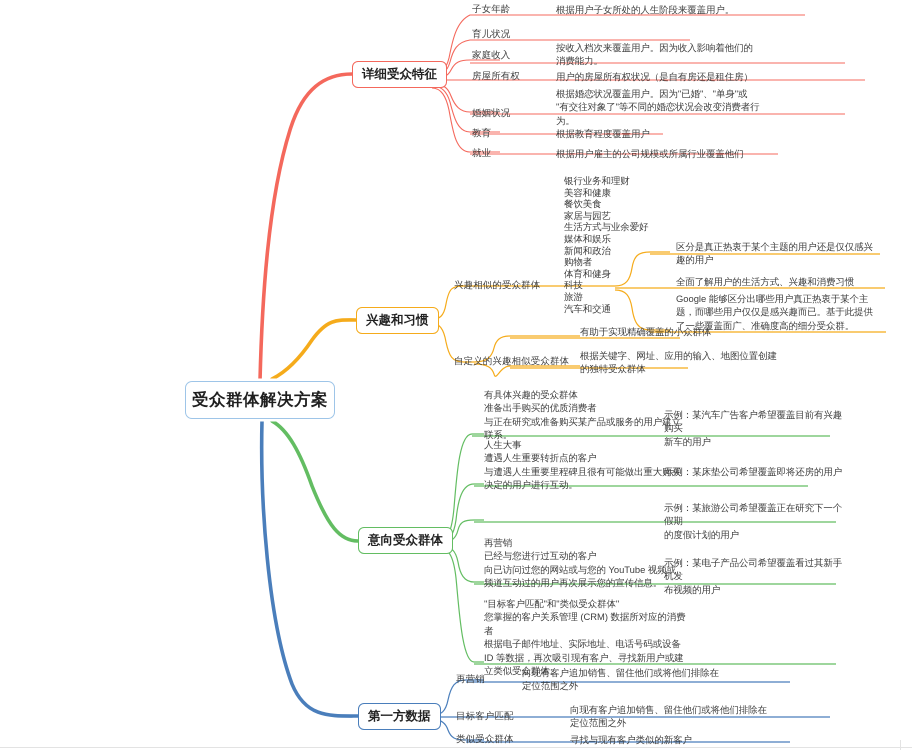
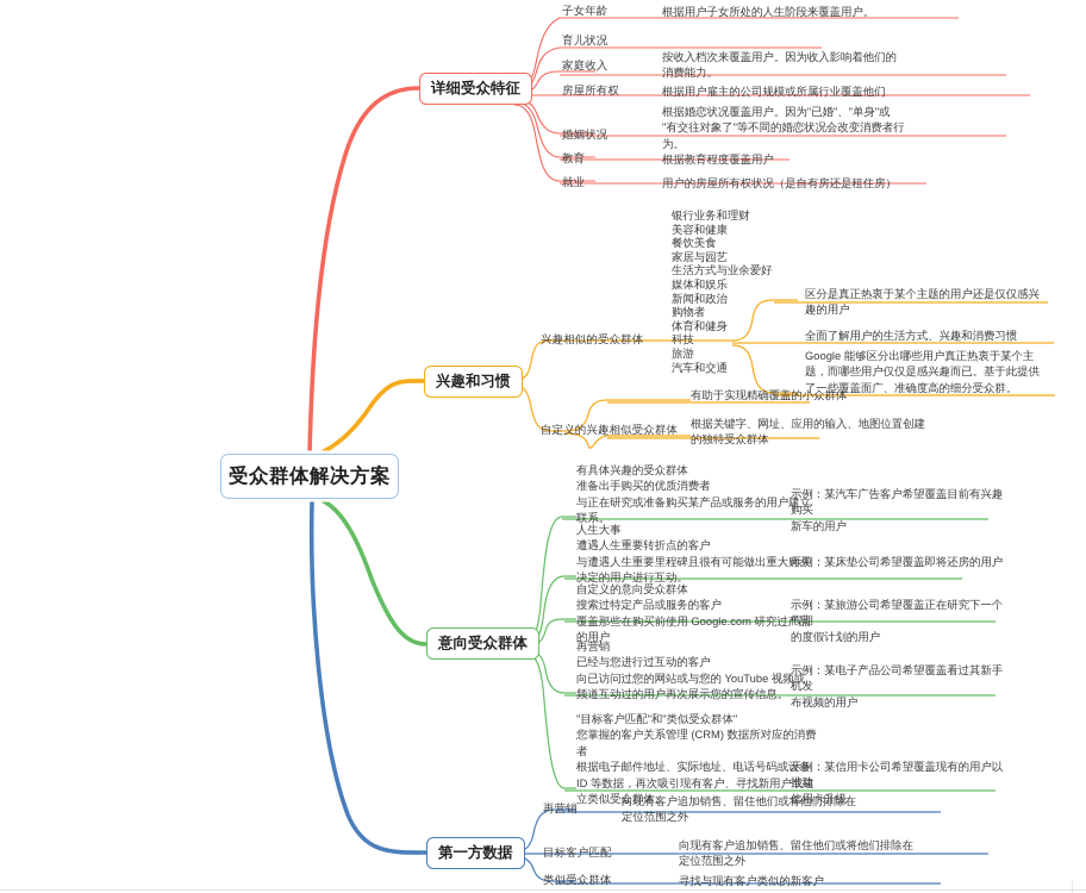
  受众群体解决方案
  详细受众特征
  子女年龄
  根据用户子女所处的人生阶段来覆盖用户。
  育儿状况
  家庭收入
  按收入档次来覆盖用户。因为收入影响着他们的
  消费能力。
  房屋所有权
- 用户的房屋所有权状况（是自有房还是租住房）
+ 根据用户雇主的公司规模或所属行业覆盖他们
  婚姻状况
  根据婚恋状况覆盖用户。因为"已婚"、"单身"或
  "有交往对象了"等不同的婚恋状况会改变消费者行
  为。
  教育
  根据教育程度覆盖用户
  就业
- 根据用户雇主的公司规模或所属行业覆盖他们
+ 用户的房屋所有权状况（是自有房还是租住房）
  兴趣和习惯
  兴趣相似的受众群体
  银行业务和理财
  美容和健康
  餐饮美食
  家居与园艺
  生活方式与业余爱好
  媒体和娱乐
  新闻和政治
  购物者
  体育和健身
  科技
  旅游
  汽车和交通
  区分是真正热衷于某个主题的用户还是仅仅感兴
  趣的用户
  全面了解用户的生活方式、兴趣和消费习惯
  Google 能够区分出哪些用户真正热衷于某个主
  题，而哪些用户仅仅是感兴趣而已。基于此提供
  了一些覆盖面广、准确度高的细分受众群。
  自定义的兴趣相似受众群体
  有助于实现精确覆盖的小众群体
  根据关键字、网址、应用的输入、地图位置创建
  的独特受众群体
  意向受众群体
  有具体兴趣的受众群体
  准备出手购买的优质消费者
  与正在研究或准备购买某产品或服务的用户建立
  联系。
  示例：某汽车广告客户希望覆盖目前有兴趣购买
  新车的用户
  人生大事
  遭遇人生重要转折点的客户
  与遭遇人生重要里程碑且很有可能做出重大购买
  决定的用户进行互动。
  示例：某床垫公司希望覆盖即将还房的用户
+ 自定义的意向受众群体
+ 搜索过特定产品或服务的客户
+ 覆盖那些在购买前使用 Google.com 研究过产品
+ 的用户
  示例：某旅游公司希望覆盖正在研究下一个假期
  的度假计划的用户
  再营销
  已经与您进行过互动的客户
  向已访问过您的网站或与您的 YouTube 视频或
  频道互动过的用户再次展示您的宣传信息。
  示例：某电子产品公司希望覆盖看过其新手机发
  布视频的用户
  "目标客户匹配"和"类似受众群体"
  您掌握的客户关系管理 (CRM) 数据所对应的消费
  者
  根据电子邮件地址、实际地址、电话号码或设备
  ID 等数据，再次吸引现有客户、寻找新用户或建
  立类似受众群体。
+ 示例：某信用卡公司希望覆盖现有的用户以推动
+ 信用卡升级
  第一方数据
  再营销
  向现有客户追加销售、留住他们或将他们排除在
  定位范围之外
  目标客户匹配
  向现有客户追加销售、留住他们或将他们排除在
  定位范围之外
  类似受众群体
  寻找与现有客户类似的新客户
